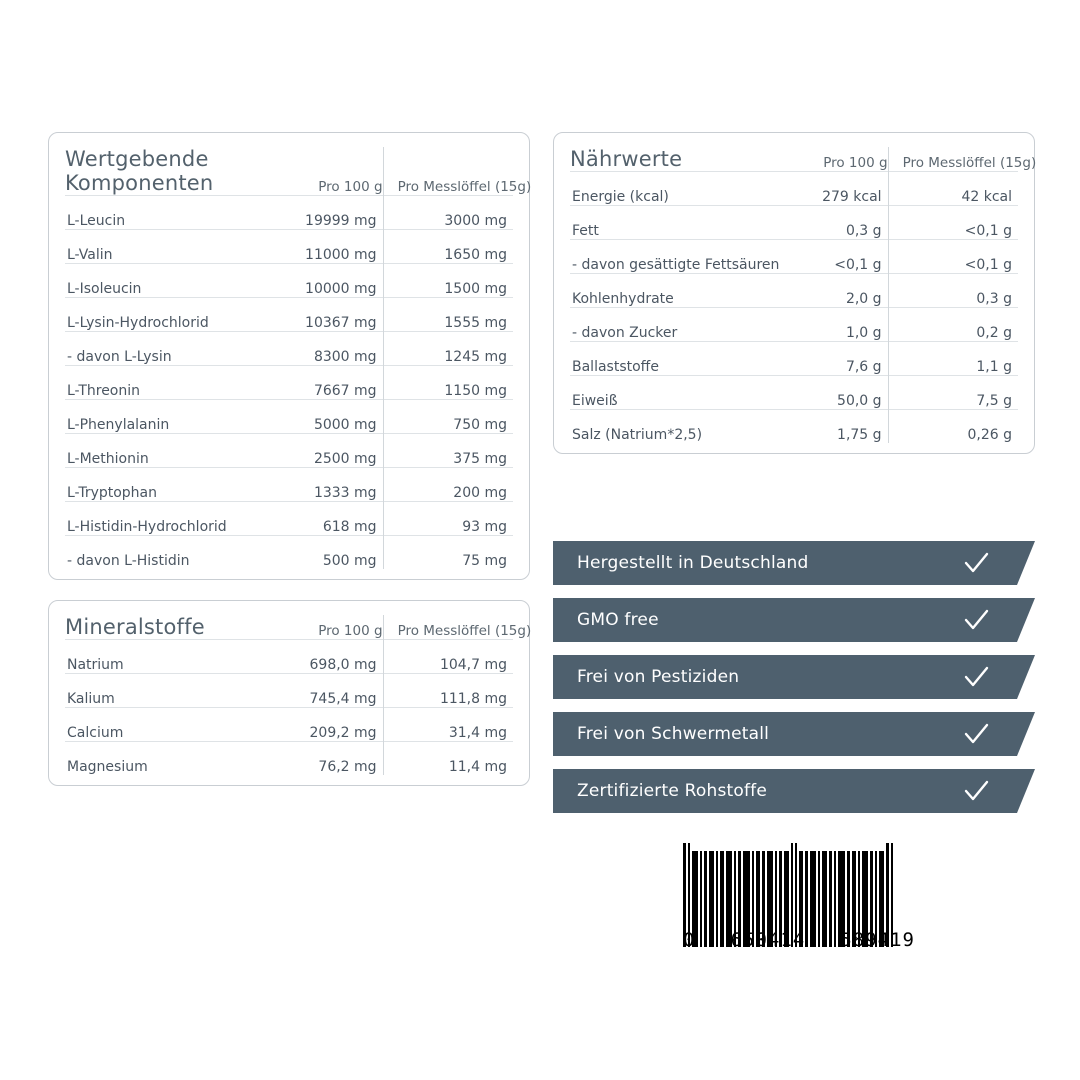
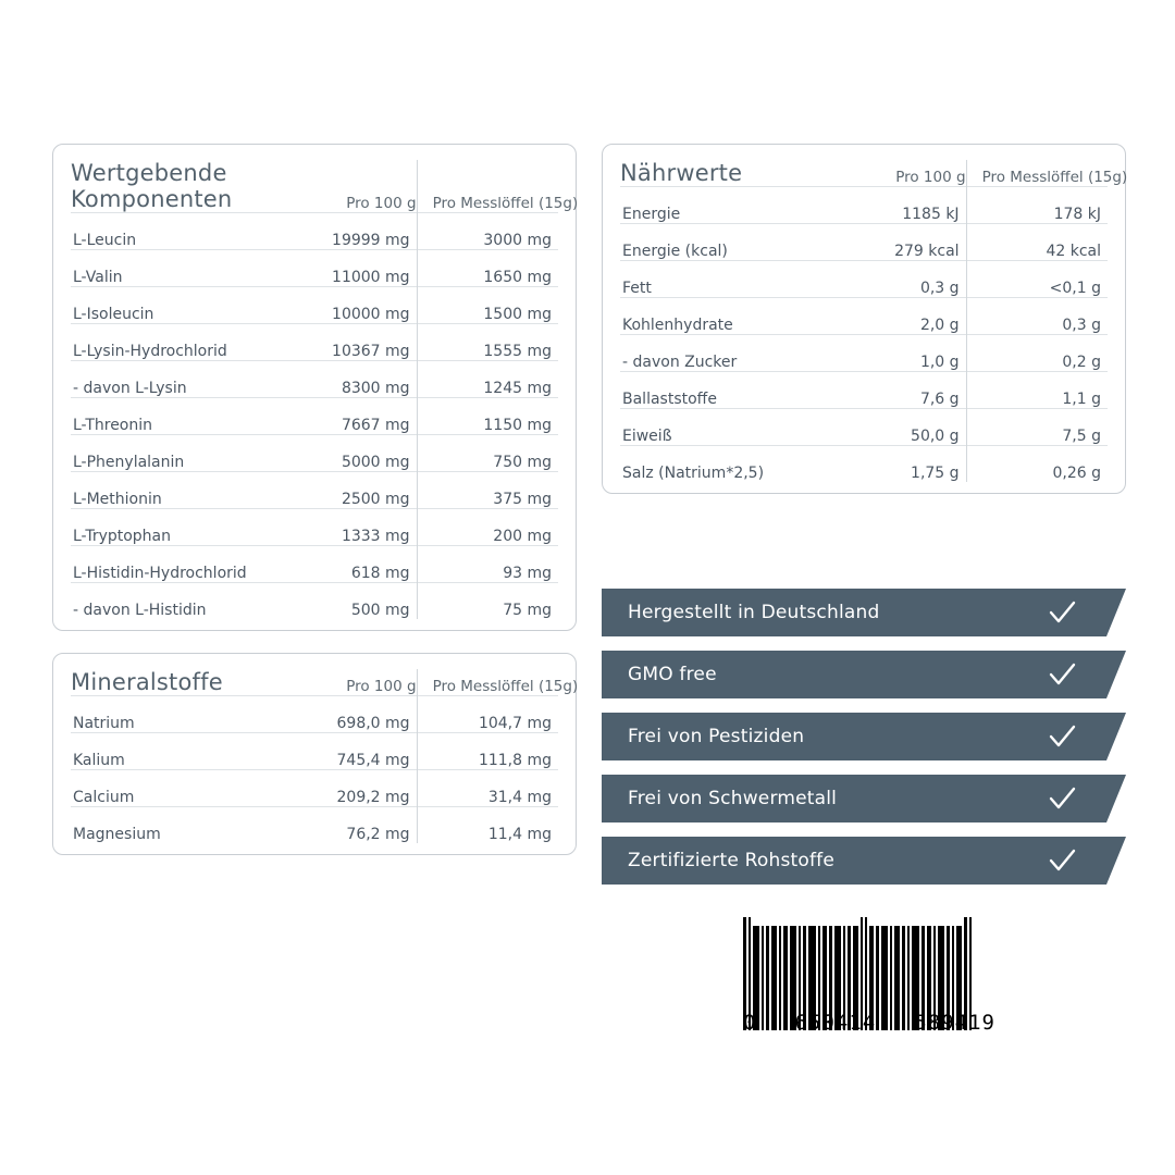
  Wertgebende Komponenten	Pro 100 g	Pro Messlöffel (15g)
  L-Leucin	19999 mg	3000 mg
  L-Valin	11000 mg	1650 mg
  L-Isoleucin	10000 mg	1500 mg
  L-Lysin-Hydrochlorid	10367 mg	1555 mg
  - davon L-Lysin	8300 mg	1245 mg
  L-Threonin	7667 mg	1150 mg
  L-Phenylalanin	5000 mg	750 mg
  L-Methionin	2500 mg	375 mg
  L-Tryptophan	1333 mg	200 mg
  L-Histidin-Hydrochlorid	618 mg	93 mg
  - davon L-Histidin	500 mg	75 mg
  Mineralstoffe	Pro 100 g	Pro Messlöffel (15g)
  Natrium	698,0 mg	104,7 mg
  Kalium	745,4 mg	111,8 mg
  Calcium	209,2 mg	31,4 mg
  Magnesium	76,2 mg	11,4 mg
  Nährwerte	Pro 100 g	Pro Messlöffel (15g)
+ Energie	1185 kJ	178 kJ
  Energie (kcal)	279 kcal	42 kcal
  Fett	0,3 g	<0,1 g
- - davon gesättigte Fettsäuren	<0,1 g	<0,1 g
  Kohlenhydrate	2,0 g	0,3 g
  - davon Zucker	1,0 g	0,2 g
  Ballaststoffe	7,6 g	1,1 g
  Eiweiß	50,0 g	7,5 g
  Salz (Natrium*2,5)	1,75 g	0,26 g
  Hergestellt in Deutschland
  GMO free
  Frei von Pestiziden
  Frei von Schwermetall
  Zertifizierte Rohstoffe
  0
  650414
  589419
